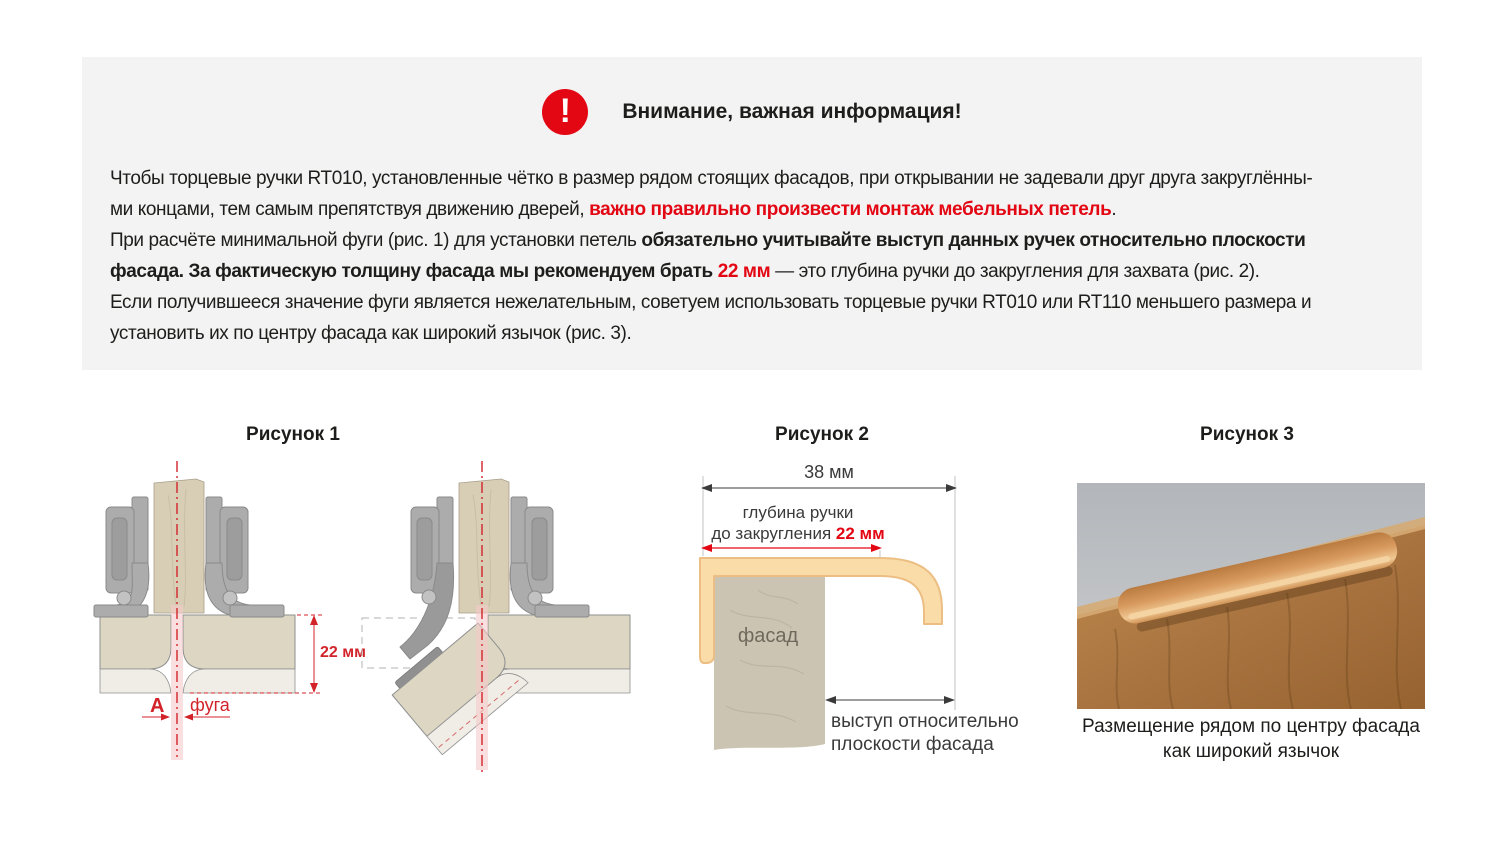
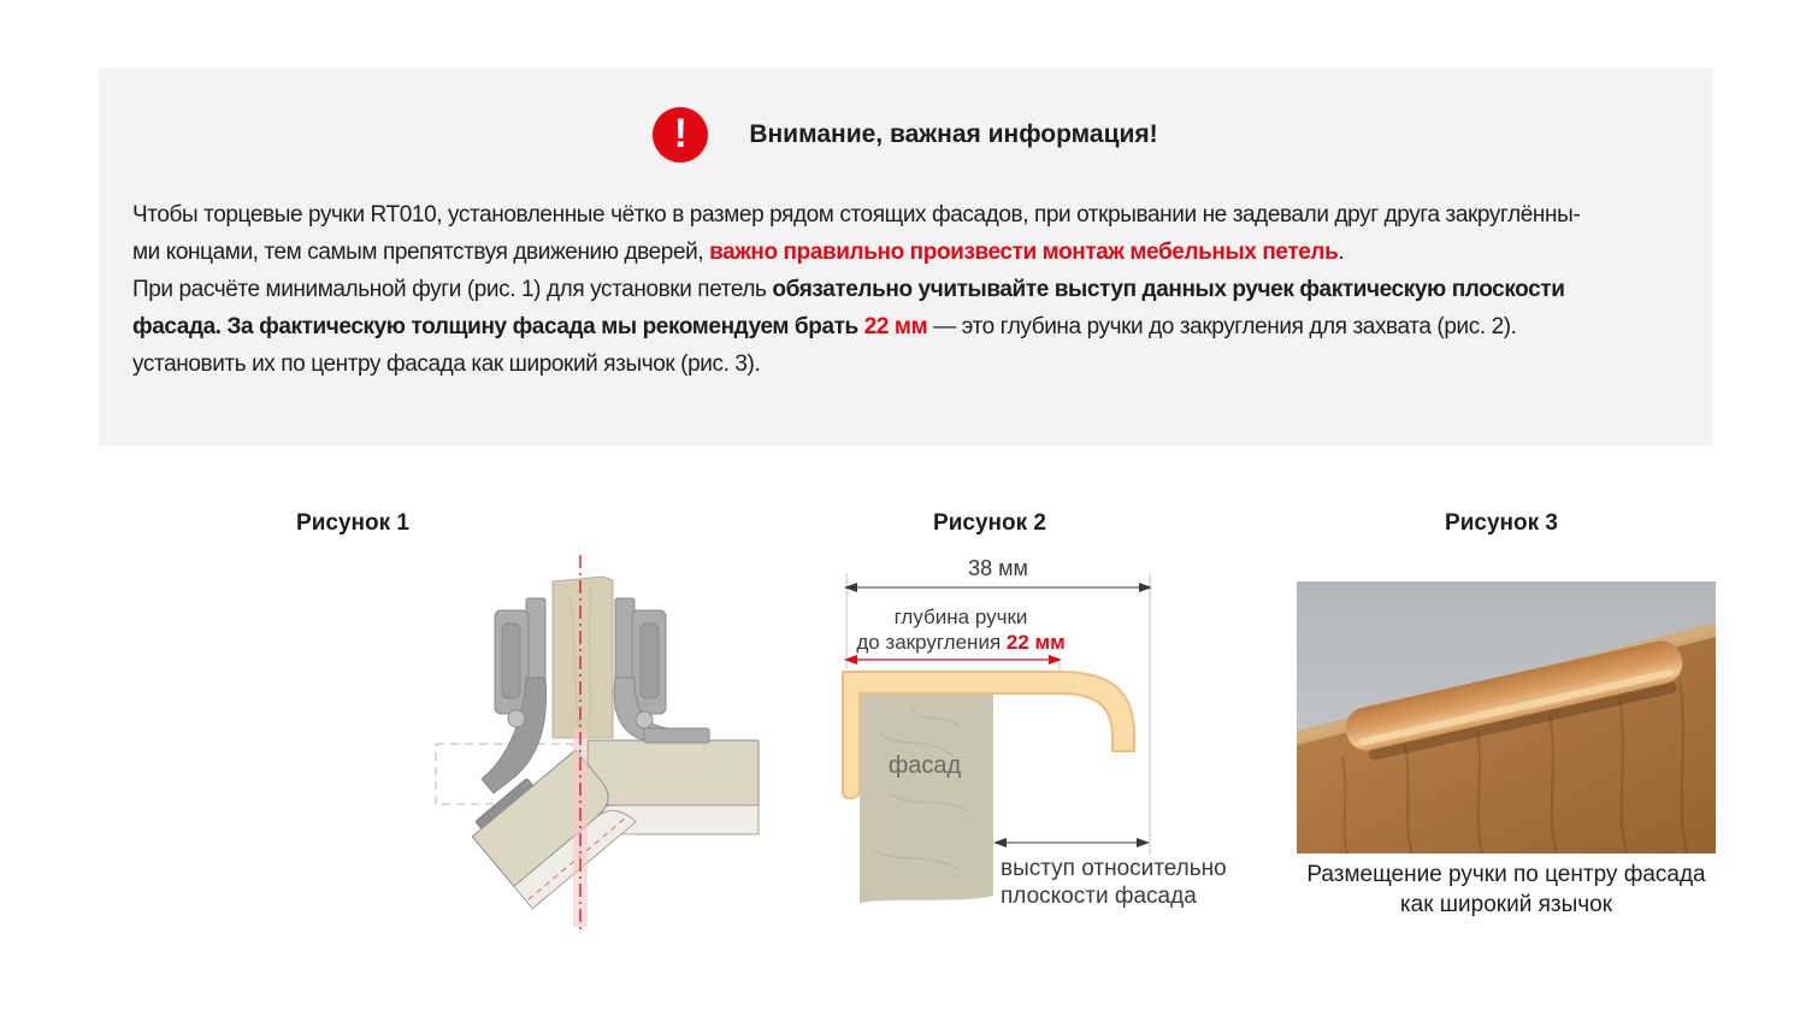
  !
  Внимание, важная информация!
  Чтобы торцевые ручки RT010, установленные чётко в размер рядом стоящих фасадов, при открывании не задевали друг друга закруглённы-
  ми концами, тем самым препятствуя движению дверей, важно правильно произвести монтаж мебельных петель.
- При расчёте минимальной фуги (рис. 1) для установки петель обязательно учитывайте выступ данных ручек относительно плоскости
+ При расчёте минимальной фуги (рис. 1) для установки петель обязательно учитывайте выступ данных ручек фактическую плоскости
  фасада. За фактическую толщину фасада мы рекомендуем брать 22 мм — это глубина ручки до закругления для захвата (рис. 2).
- Если получившееся значение фуги является нежелательным, советуем использовать торцевые ручки RT010 или RT110 меньшего размера и
  установить их по центру фасада как широкий язычок (рис. 3).
  Рисунок 1
  Рисунок 2
  Рисунок 3
- 22 мм
- A
- фуга
  38 мм
  глубина ручки
  до закругления 22 мм
  фасад
  выступ относительно
  плоскости фасада
- Размещение рядом по центру фасада
+ Размещение ручки по центру фасада
  как широкий язычок
